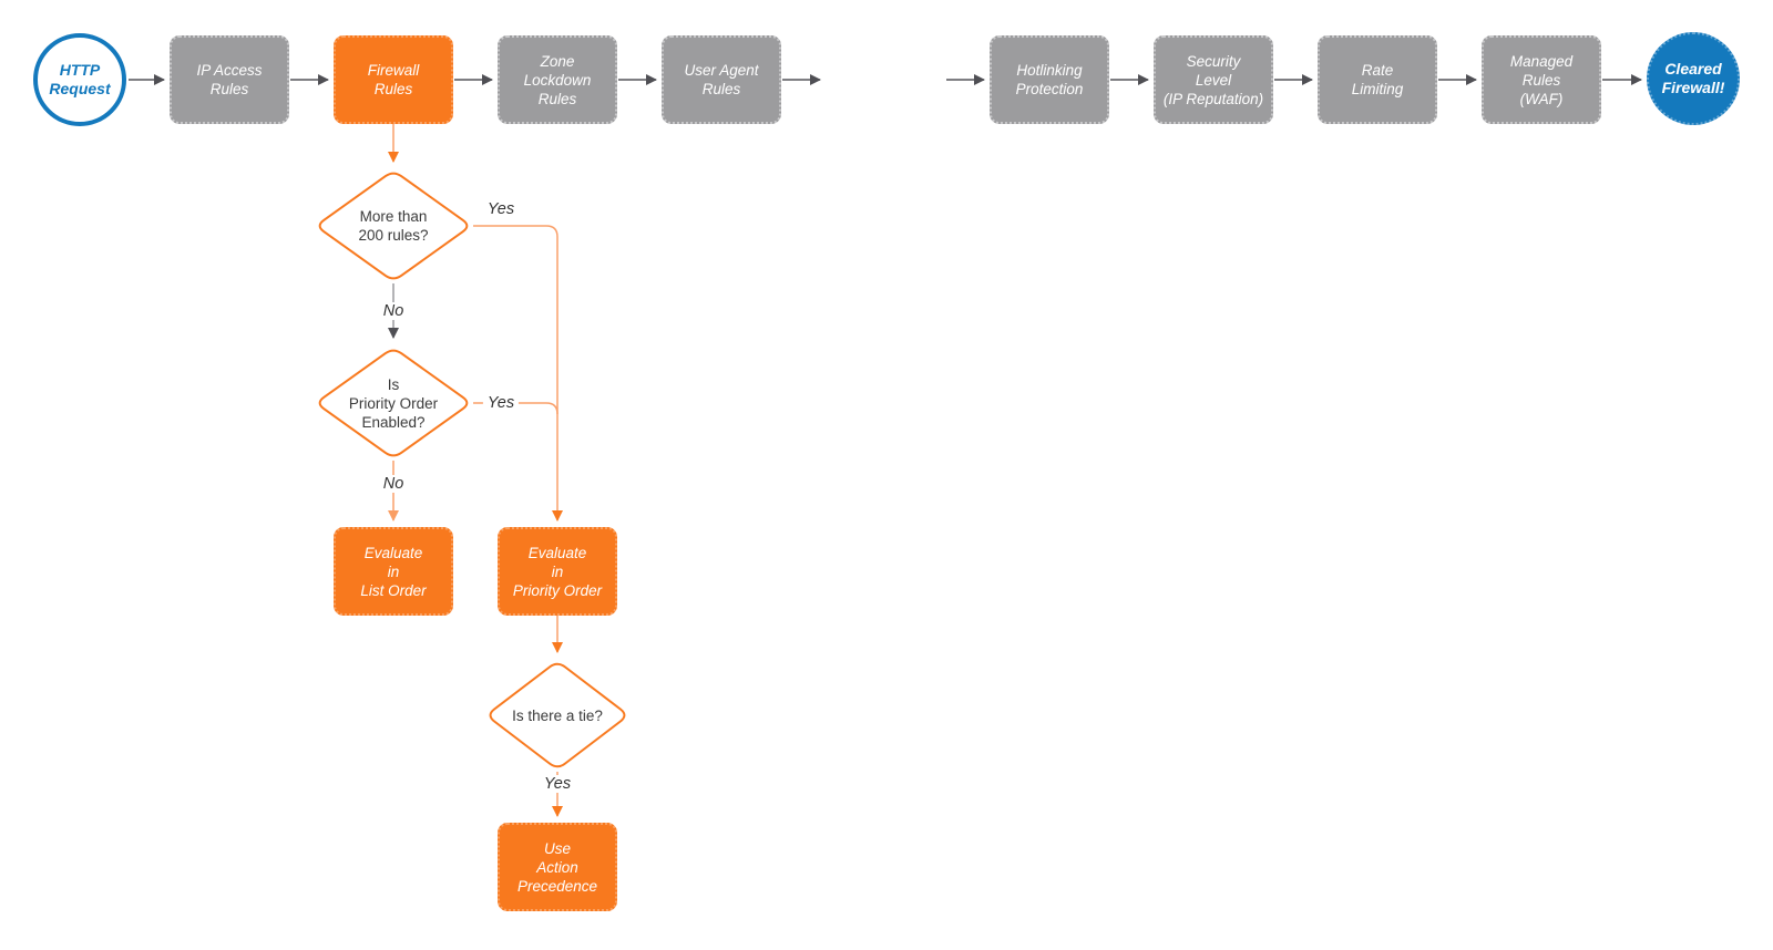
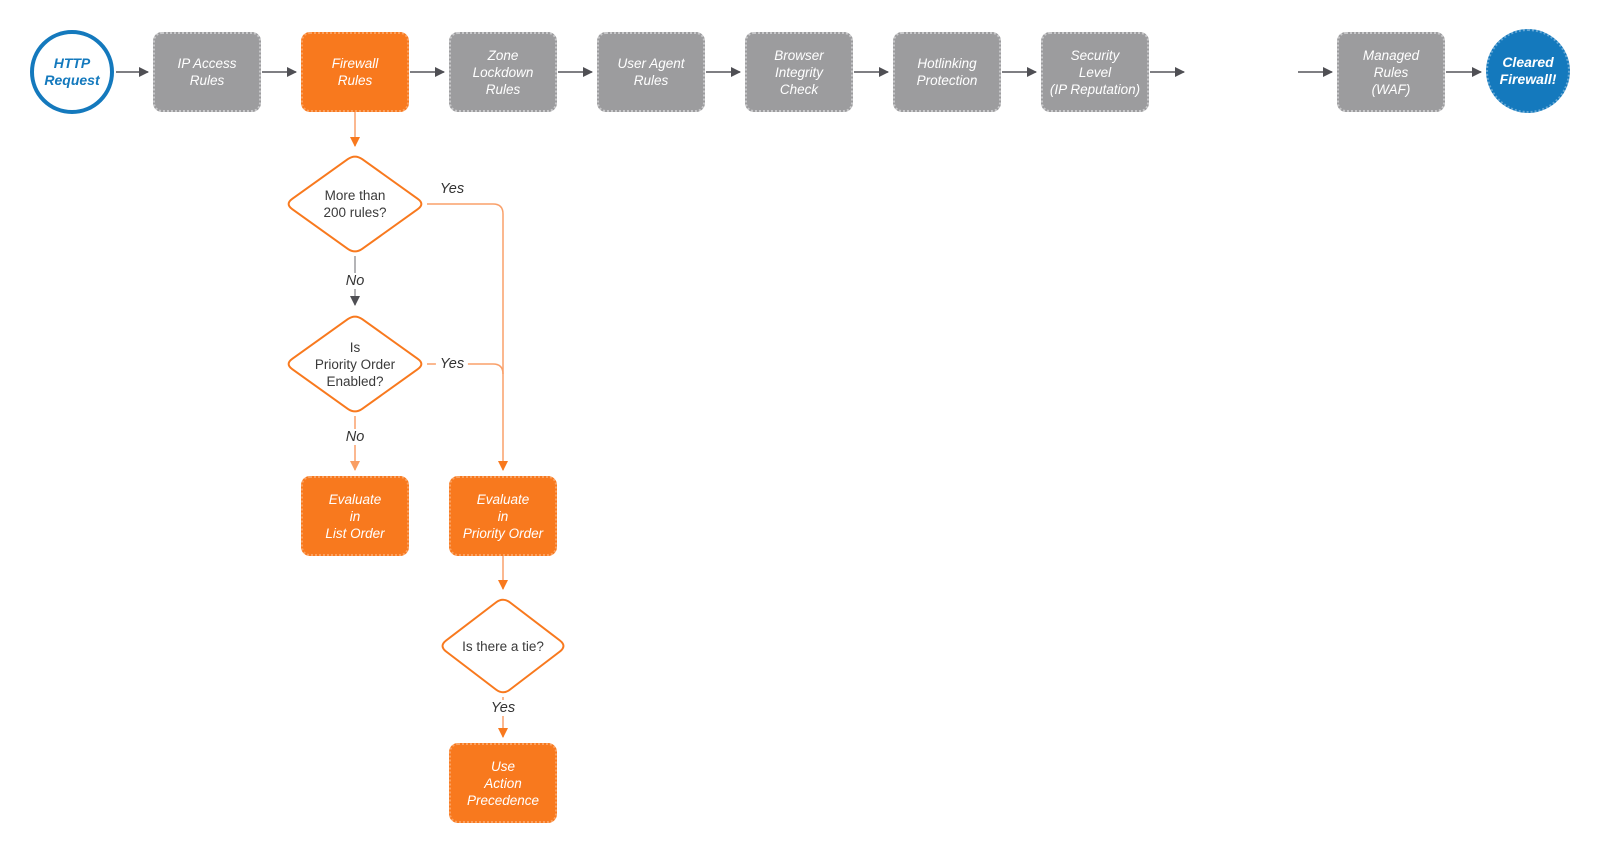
  HTTP
  Request
  Cleared
  Firewall!
  IP Access
  Rules
  Firewall
  Rules
  Zone
  Lockdown
  Rules
  User Agent
  Rules
+ Browser
+ Integrity
+ Check
  Hotlinking
  Protection
  Security
  Level
  (IP Reputation)
- Rate
- Limiting
  Managed
  Rules
  (WAF)
  More than
  200 rules?
  Is
  Priority Order
  Enabled?
  Is there a tie?
  Evaluate
  in
  List Order
  Evaluate
  in
  Priority Order
  Use
  Action
  Precedence
  Yes
  No
  Yes
  No
  Yes
